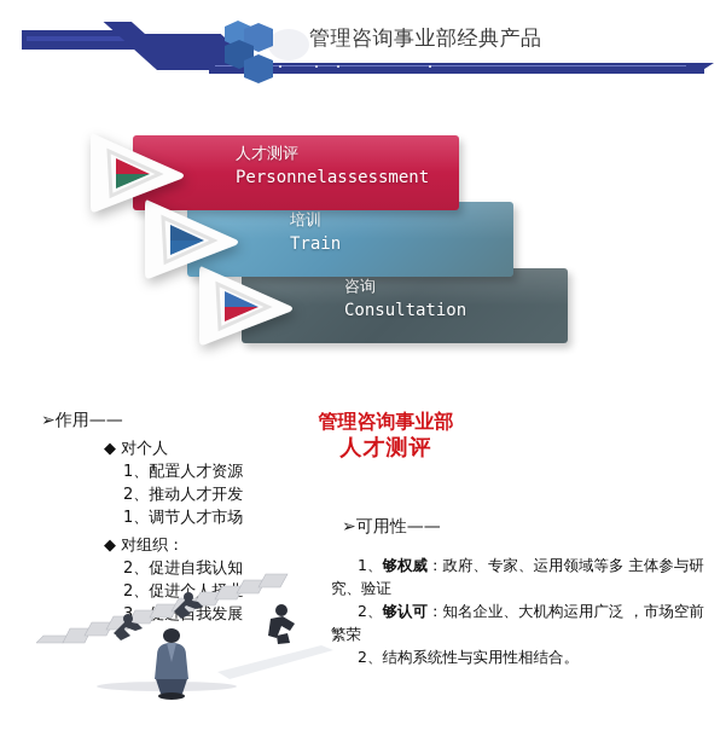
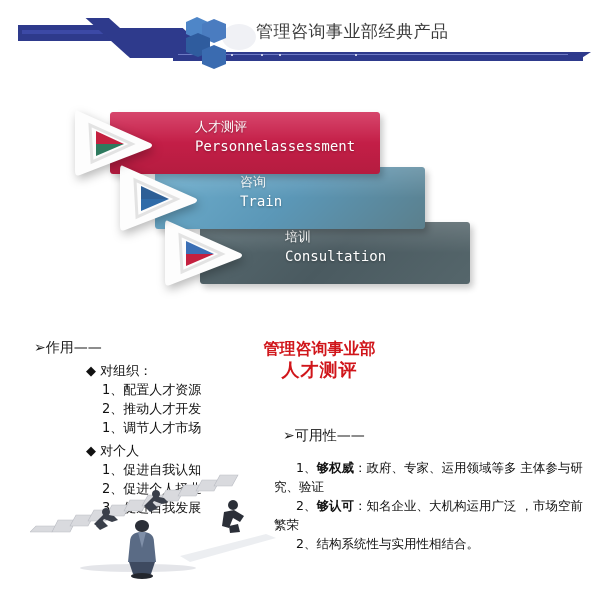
  管理咨询事业部经典产品
- 咨询
+ 培训
  Consultation
- 培训
+ 咨询
  Train
  人才测评
  Personnelassessment
  ➢作用——
- ◆ 对个人
+ ◆ 对组织：
  1、配置人才资源
  2、推动人才开发
  1、调节人才市场
- ◆ 对组织：
+ ◆ 对个人
- 2、促进自我认知
+ 1、促进自我认知
  2、促进个人
  管理咨询事业部
  人才测评
  ➢可用性——
  1、够权威：政府、专家、运用领域等多 主体参与研究、验证
  2、够认可：知名企业、大机构运用广泛 ，市场空前繁荣
  2、结构系统性与实用性相结合。
